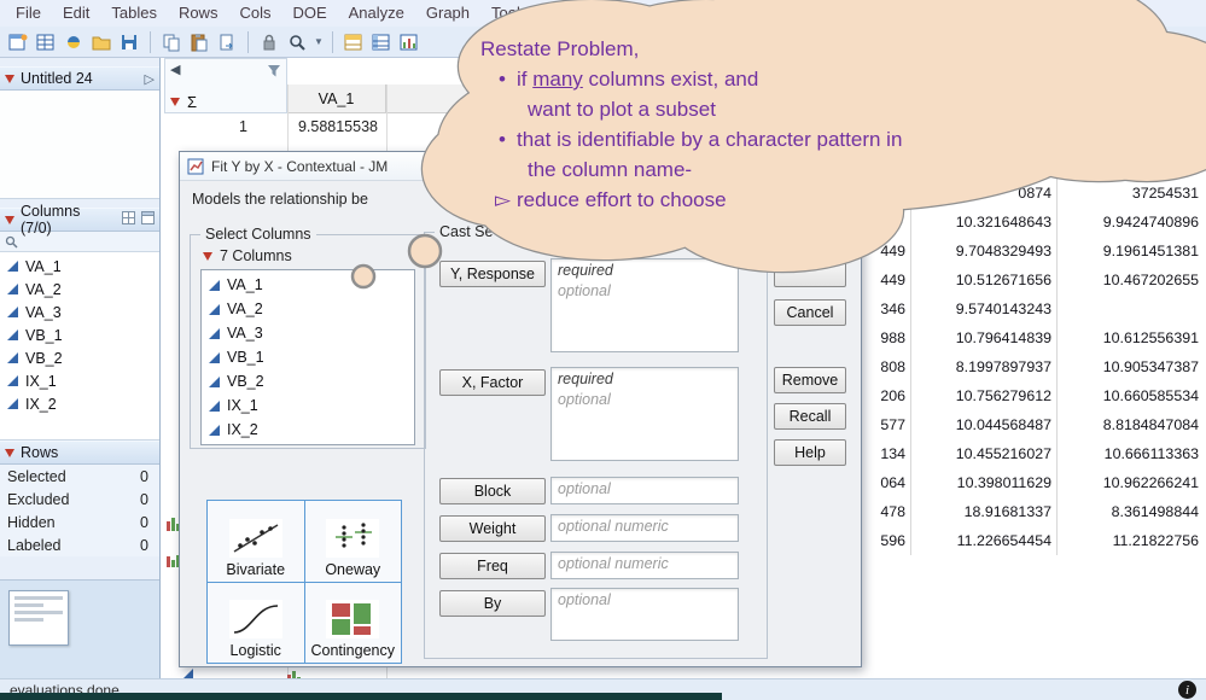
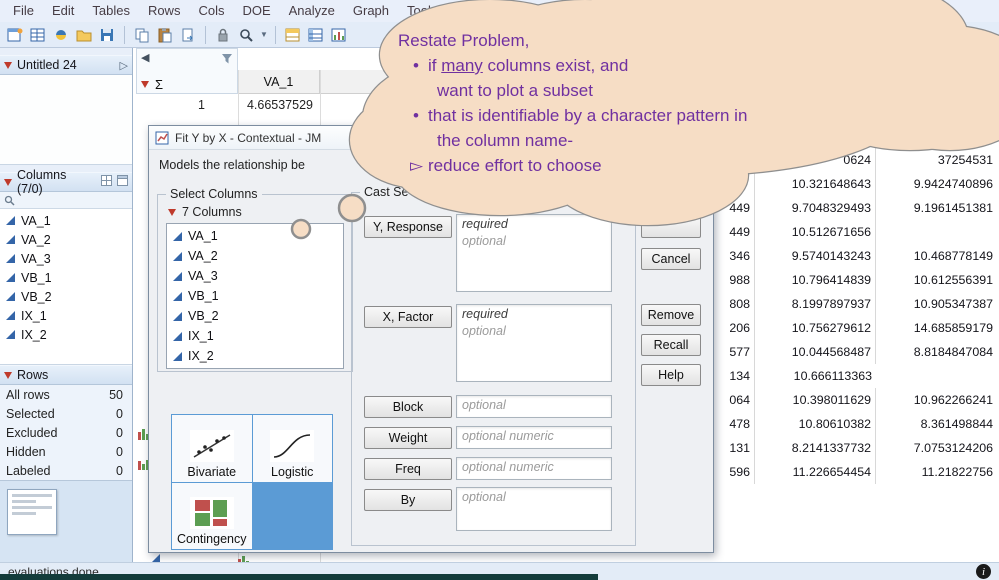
  File
  Edit
  Tables
  Rows
  Cols
  DOE
  Analyze
  Graph
  ▼
  ◀
  Σ
  VA_1
  1
- 9.58815538
+ 4.66537529
- 0874
+ 0624
  37254531
  10.321648643
  9.9424740896
  449
  9.7048329493
  9.1961451381
  449
  10.512671656
- 10.467202655
  346
  9.5740143243
+ 10.468778149
  988
  10.796414839
  10.612556391
  808
  8.1997897937
  10.905347387
  206
  10.756279612
- 10.660585534
+ 14.685859179
  577
  10.044568487
  8.8184847084
  134
- 10.455216027
  10.666113363
  064
  10.398011629
  10.962266241
  478
- 18.91681337
+ 10.80610382
  8.361498844
+ 131
+ 8.2141337732
+ 7.0753124206
  596
  11.226654454
  11.21822756
  Untitled 24
  ▷
  Columns (7/0)
  VA_1
  VA_2
  VA_3
  VB_1
  VB_2
  IX_1
  IX_2
  Rows
+ All rows
+ 50
  Selected
  0
  Excluded
  0
  Hidden
  0
  Labeled
  0
  Fit Y by X - Contextual - JM
  Models the relationship be
  Select Columns
  7 Columns
  VA_1
  VA_2
  VA_3
  VB_1
  VB_2
  IX_1
  IX_2
  Cast Se
  Y, Response
  required
  optional
  X, Factor
  required
  optional
  Block
  optional
  Weight
  optional numeric
  Freq
  optional numeric
  By
  optional
  Cancel
  Remove
  Recall
  Help
  Bivariate
- Oneway
  Logistic
  Contingency
  Restate Problem,
  •
  if many columns exist, and
  want to plot a subset
  •
  that is identifiable by a character pattern in
  the column name-
  ▻
  reduce effort to choose
  evaluations done
  i
